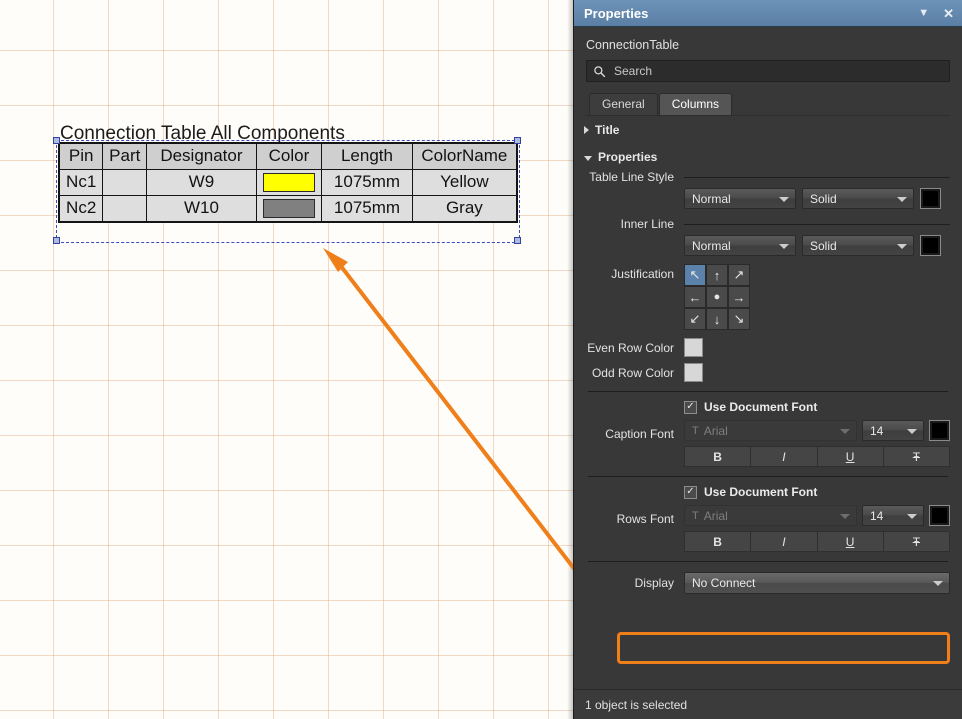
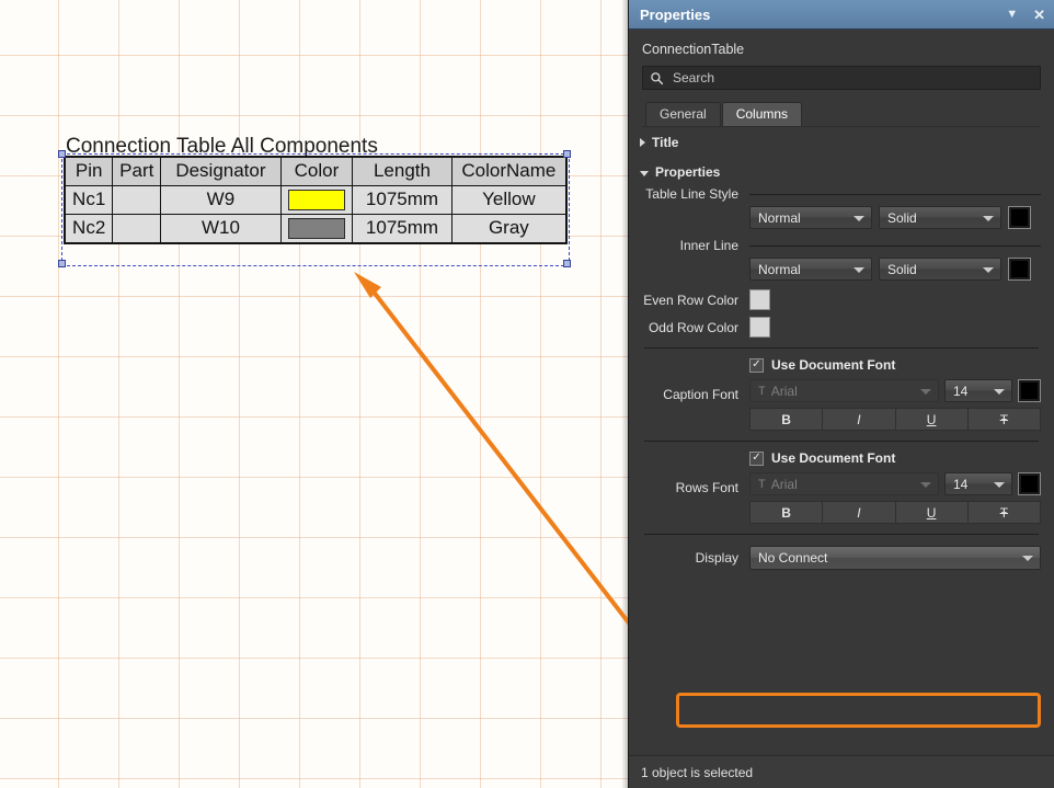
  Connection Table All Components
  Pin	Part	Designator	Color	Length	ColorName
  Nc1		W9		1075mm	Yellow
  Nc2		W10		1075mm	Gray
  Properties
  ▼
  ✕
  ConnectionTable
  Search
  General
  Columns
  Title
  Properties
  Table Line Style
  Normal
  Solid
  Inner Line
  Normal
  Solid
- Justification
- ↖
- ↑
- ↗
- ←
- ●
- →
- ↙
- ↓
- ↘
  Even Row Color
  Odd Row Color
  Caption Font
  ✓
  Use Document Font
  T
  Arial
  14
  B
  I
  U
  Ŧ
  Rows Font
  ✓
  Use Document Font
  T
  Arial
  14
  B
  I
  U
  Ŧ
  Display
  No Connect
  1 object is selected
